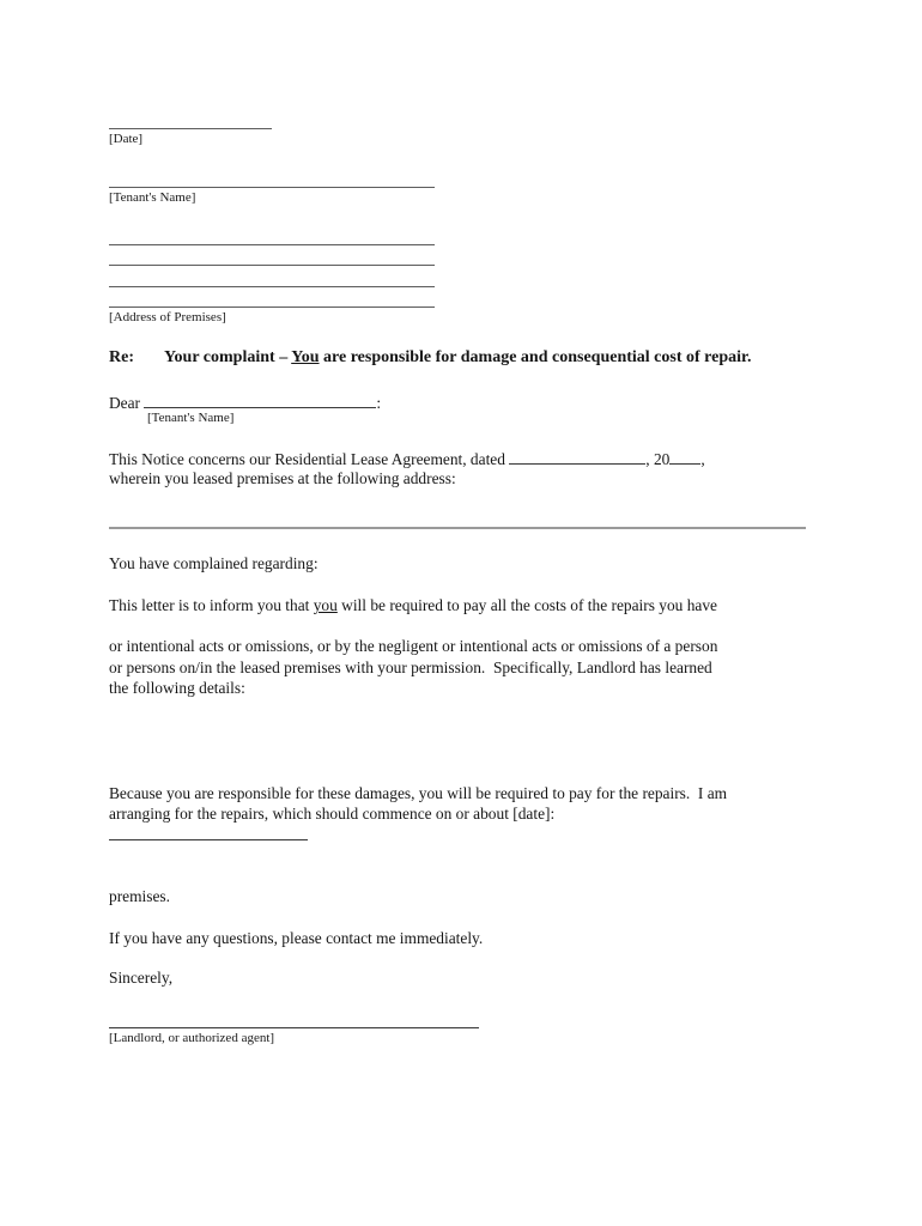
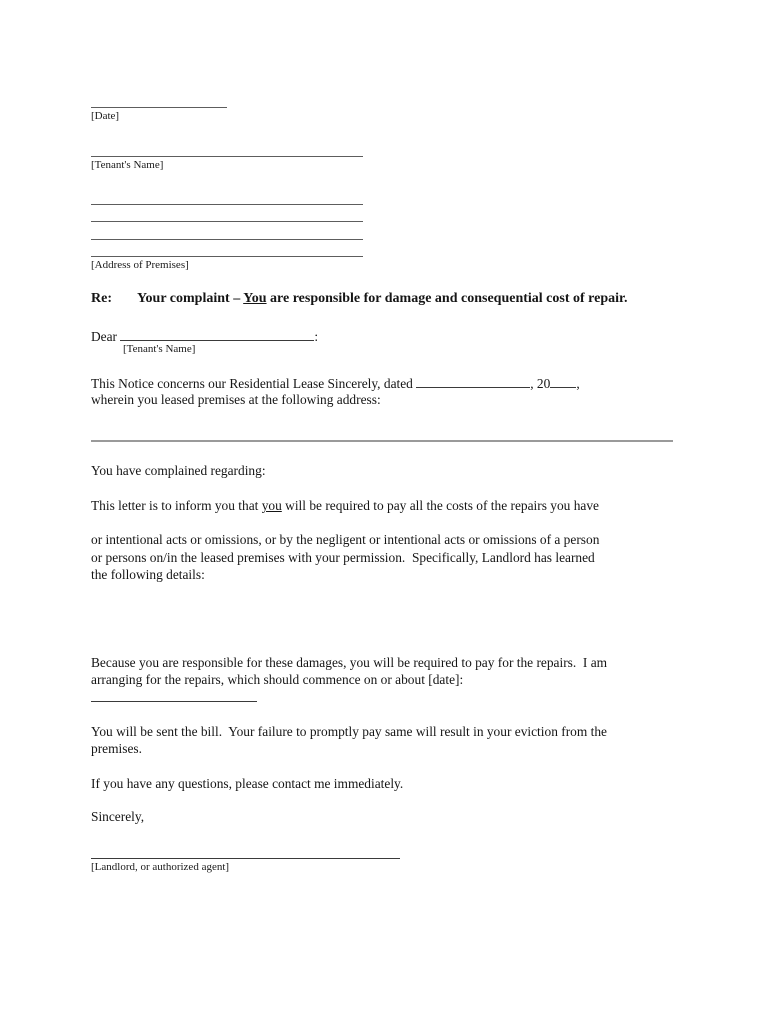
  [Date]
  [Tenant's Name]
  [Address of Premises]
  Re: Your complaint – You are responsible for damage and consequential cost of repair.
  Dear :
  [Tenant's Name]
- This Notice concerns our Residential Lease Agreement, dated , 20 ,
+ This Notice concerns our Residential Lease Sincerely, dated , 20 ,
  wherein you leased premises at the following address:
  You have complained regarding:
  This letter is to inform you that you will be required to pay all the costs of the repairs you have
  or intentional acts or omissions, or by the negligent or intentional acts or omissions of a person
  or persons on/in the leased premises with your permission. Specifically, Landlord has learned
  the following details:
  Because you are responsible for these damages, you will be required to pay for the repairs. I am
  arranging for the repairs, which should commence on or about [date]:
+ You will be sent the bill. Your failure to promptly pay same will result in your eviction from the
  premises.
  If you have any questions, please contact me immediately.
  Sincerely,
  [Landlord, or authorized agent]
